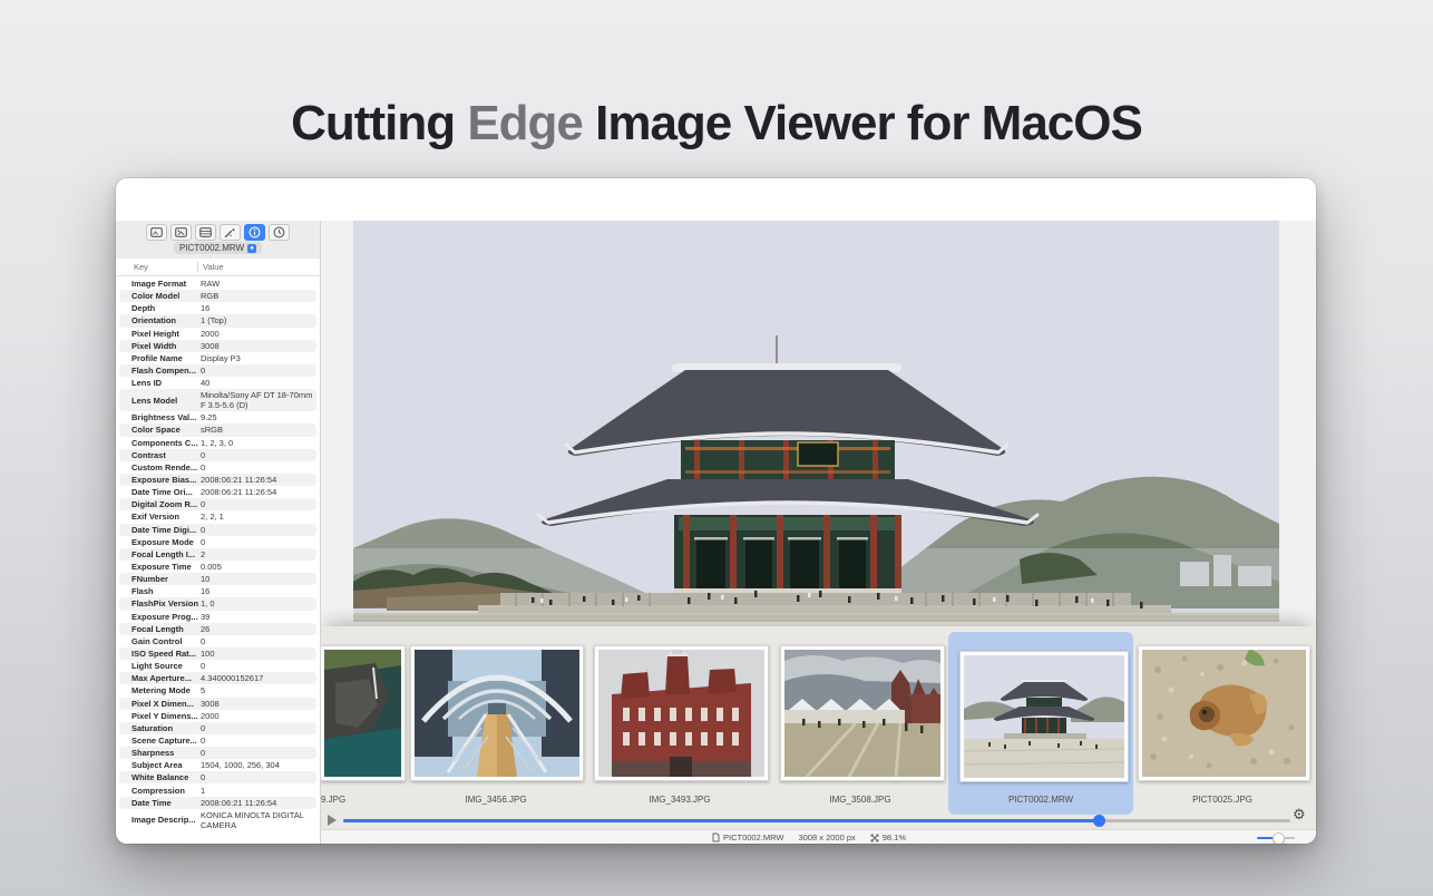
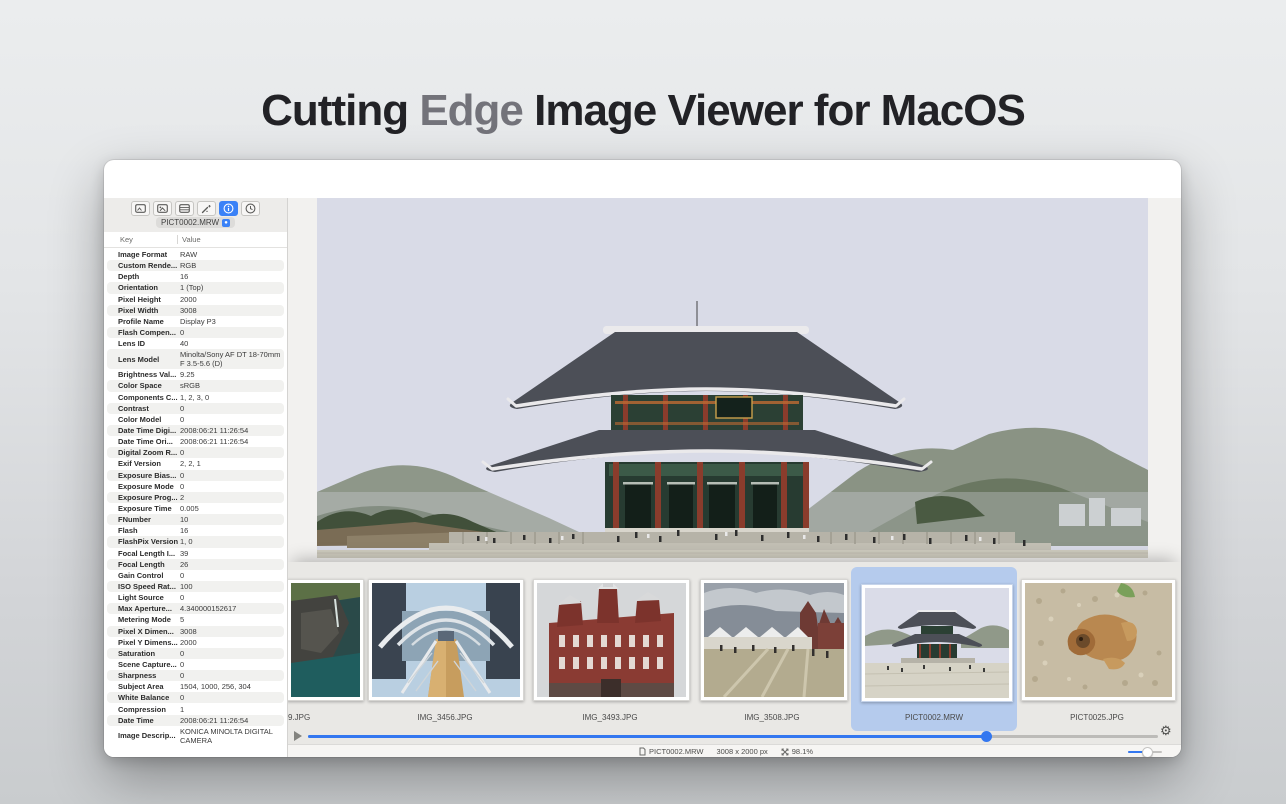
  Cutting Edge Image Viewer for MacOS
  9.JPG
  IMG_3456.JPG
  IMG_3493.JPG
  IMG_3508.JPG
  PICT0002.MRW
  PICT0025.JPG
  ⚙
  PICT0002.MRW
  3008 x 2000 px
  98.1%
  PICT0002.MRW
  Key
  Value
  Image Format
  RAW
- Color Model
+ Custom Rende...
  RGB
  Depth
  16
  Orientation
  1 (Top)
  Pixel Height
  2000
  Pixel Width
  3008
  Profile Name
  Display P3
  Flash Compen...
  0
  Lens ID
  40
  Lens Model
  Minolta/Sony AF DT 18-70mm F 3.5-5.6 (D)
  Brightness Val...
  9.25
  Color Space
  sRGB
  Components C...
  1, 2, 3, 0
  Contrast
  0
- Custom Rende...
+ Color Model
  0
- Exposure Bias...
+ Date Time Digi...
  2008:06:21 11:26:54
  Date Time Ori...
  2008:06:21 11:26:54
  Digital Zoom R...
  0
  Exif Version
  2, 2, 1
- Date Time Digi...
+ Exposure Bias...
  0
  Exposure Mode
  0
- Focal Length I...
+ Exposure Prog...
  2
  Exposure Time
  0.005
  FNumber
  10
  Flash
  16
  FlashPix Version
  1, 0
- Exposure Prog...
+ Focal Length I...
  39
  Focal Length
  26
  Gain Control
  0
  ISO Speed Rat...
  100
  Light Source
  0
  Max Aperture...
  4.340000152617
  Metering Mode
  5
  Pixel X Dimen...
  3008
  Pixel Y Dimens...
  2000
  Saturation
  0
  Scene Capture...
  0
  Sharpness
  0
  Subject Area
  1504, 1000, 256, 304
  White Balance
  0
  Compression
  1
  Date Time
  2008:06:21 11:26:54
  Image Descrip...
  KONICA MINOLTA DIGITAL CAMERA
